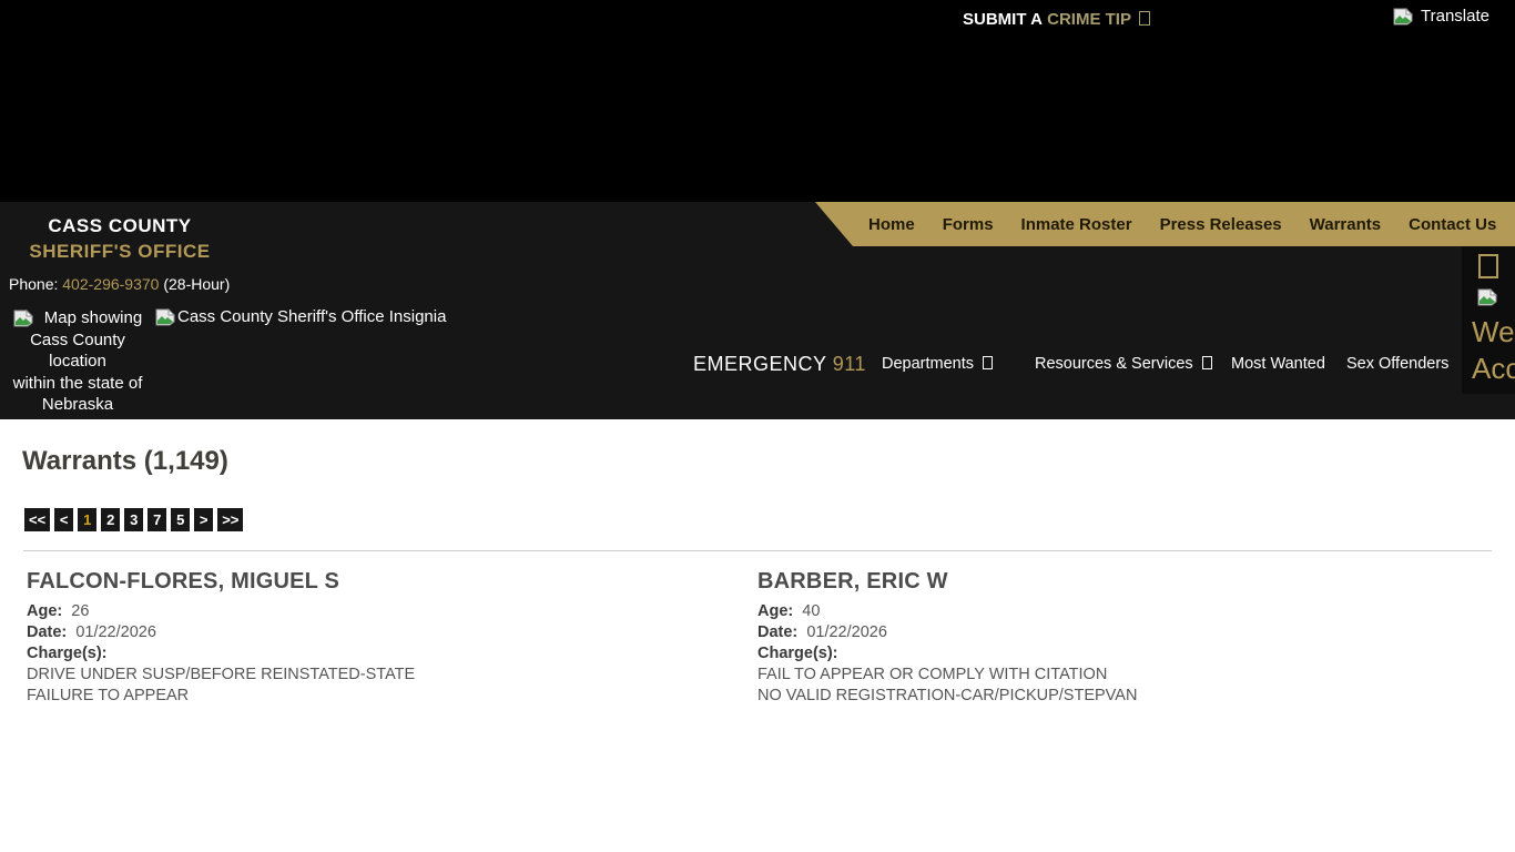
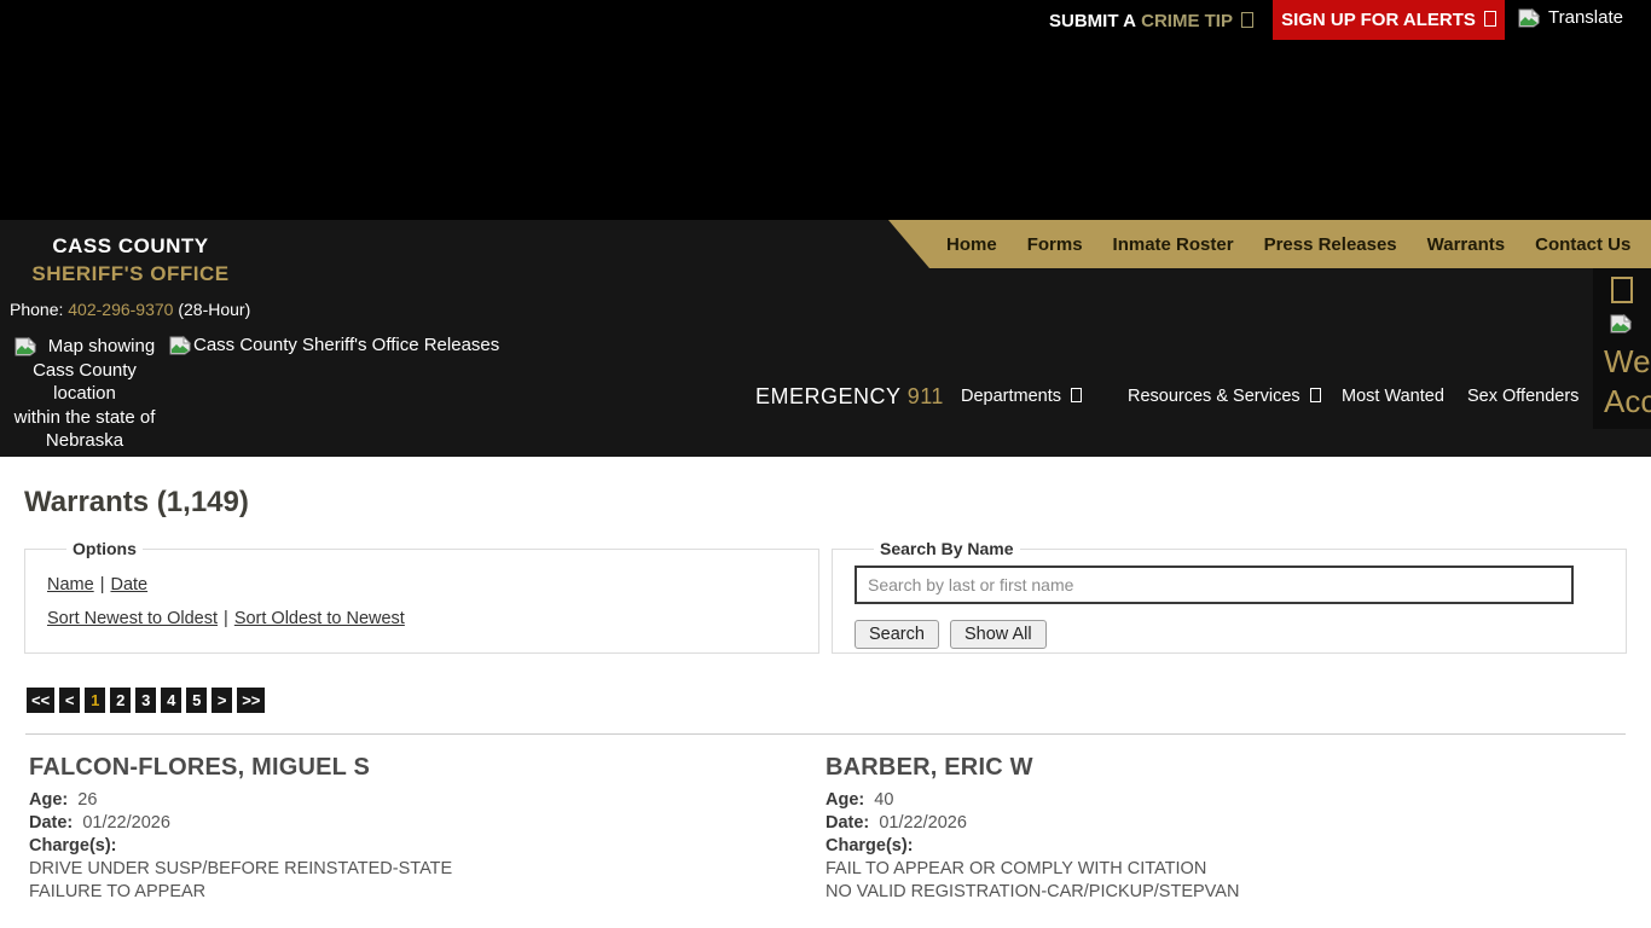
  SUBMIT A CRIME TIP
+ SIGN UP FOR ALERTS
  Translate
  Home
  Forms
  Inmate Roster
  Press Releases
  Warrants
  Contact Us
  CASS COUNTY
  SHERIFF'S OFFICE
  Phone: 402-296-9370 (28-Hour)
  Map showing
  Cass County location
  within the state of
  Nebraska
  Nebraska
- Cass County Sheriff's Office Insignia
+ Cass County Sheriff's Office Releases
  EMERGENCY 911
  Departments
  Resources & Services
  Most Wanted
  Sex Offenders
  Warrants (1,149)
+ Options
+ Name | Date
+ Sort Newest to Oldest | Sort Oldest to Newest
+ Search By Name
+ Search by last or first name
+ Search
+ Show All
  <<
  <
  1
  2
  3
- 7
+ 4
  5
  >
  >>
  FALCON-FLORES, MIGUEL S
  Age: 26
  Date: 01/22/2026
  Charge(s):
  DRIVE UNDER SUSP/BEFORE REINSTATED-STATE
  FAILURE TO APPEAR
  BARBER, ERIC W
  Age: 40
  Date: 01/22/2026
  Charge(s):
  FAIL TO APPEAR OR COMPLY WITH CITATION
  NO VALID REGISTRATION-CAR/PICKUP/STEPVAN
